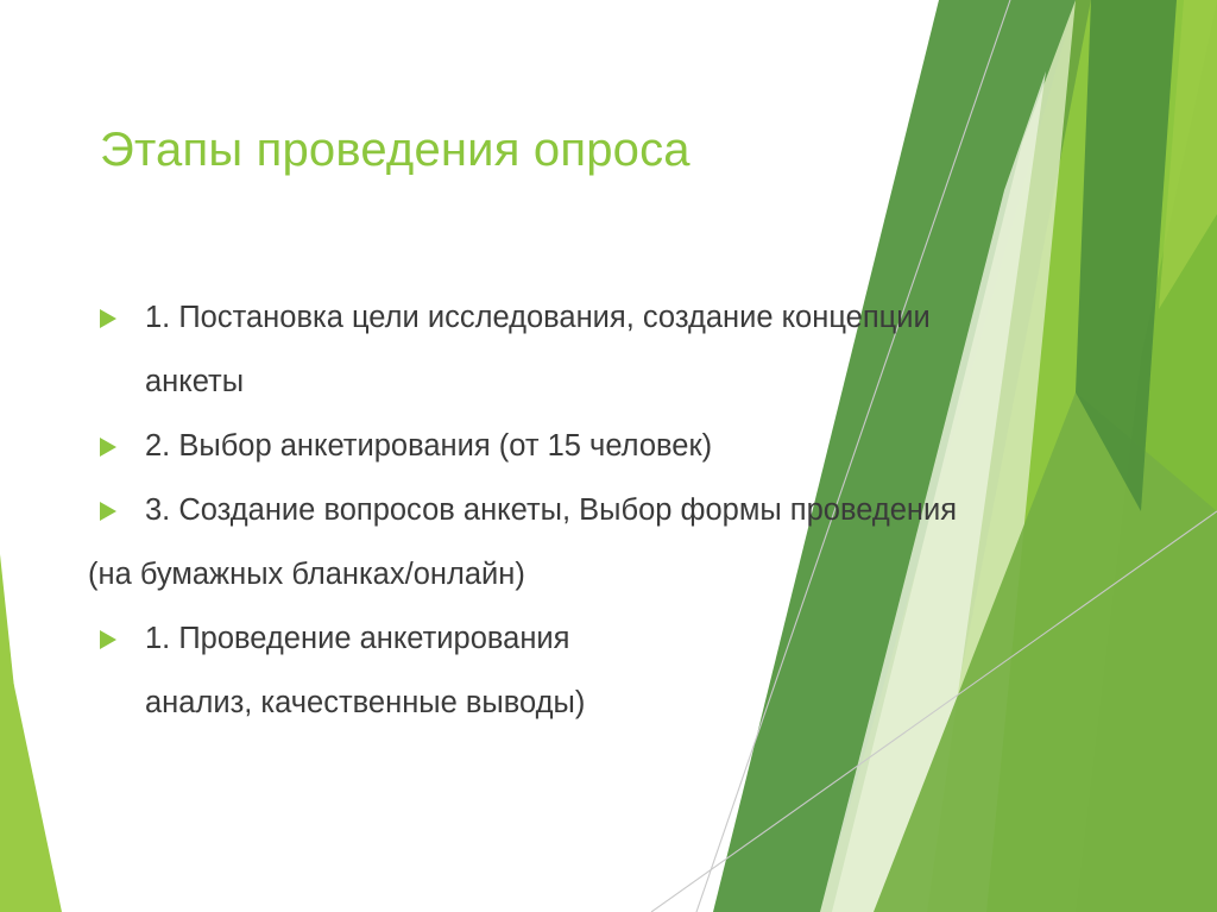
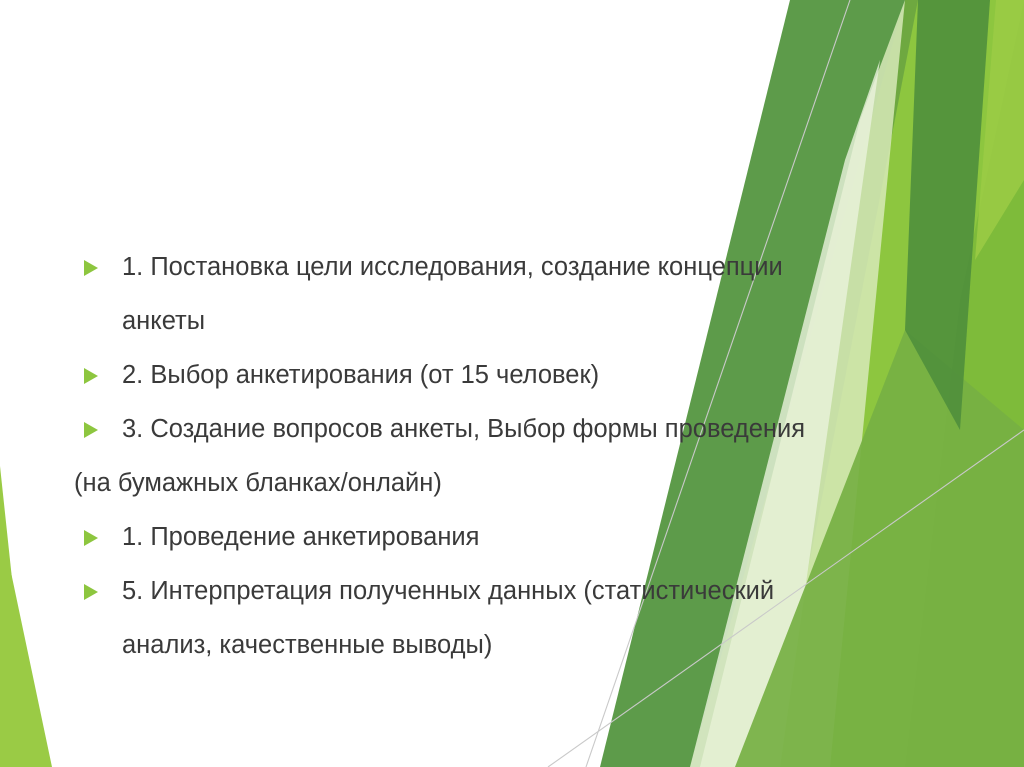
- Этапы проведения опроса
  1. Постановка цели исследования, создание концепции
  анкеты
  2. Выбор анкетирования (от 15 человек)
  3. Создание вопросов анкеты, Выбор формы проведения
  (на бумажных бланках/онлайн)
  1. Проведение анкетирования
+ 5. Интерпретация полученных данных (статистический
  анализ, качественные выводы)
